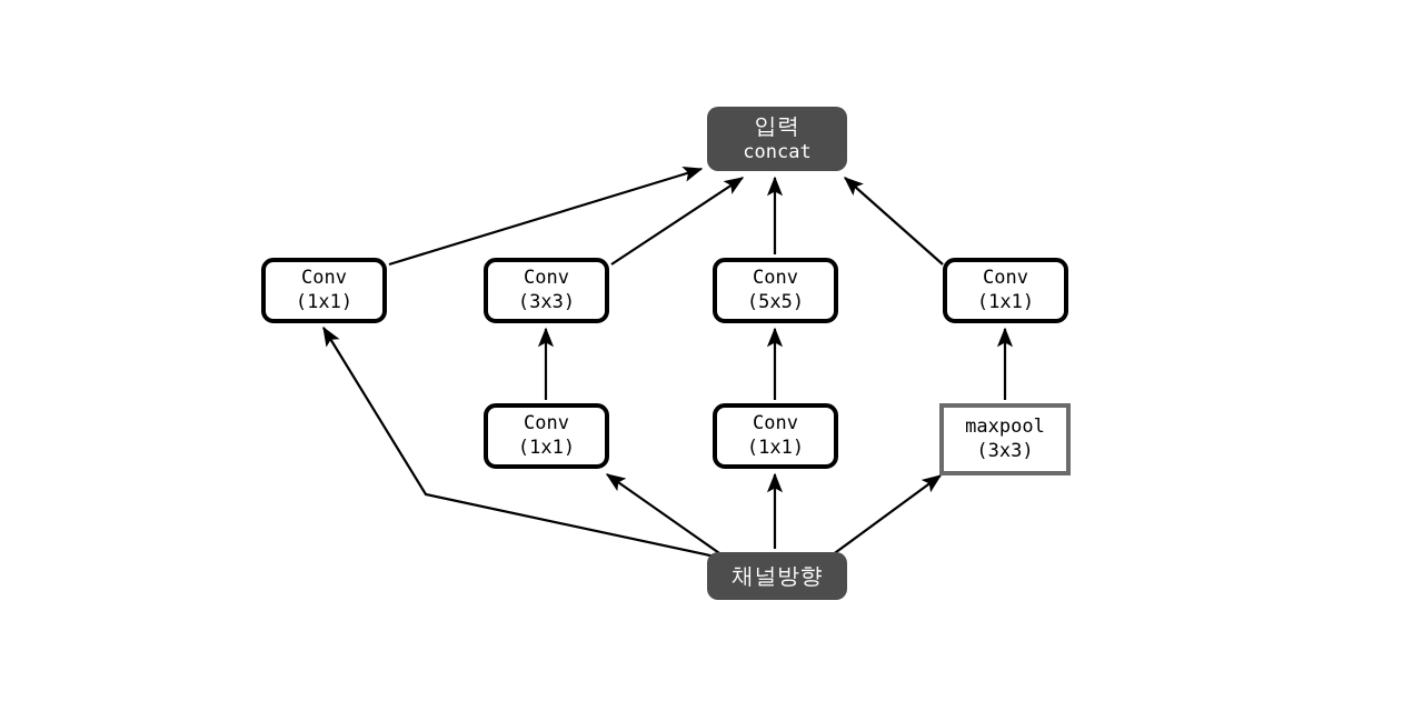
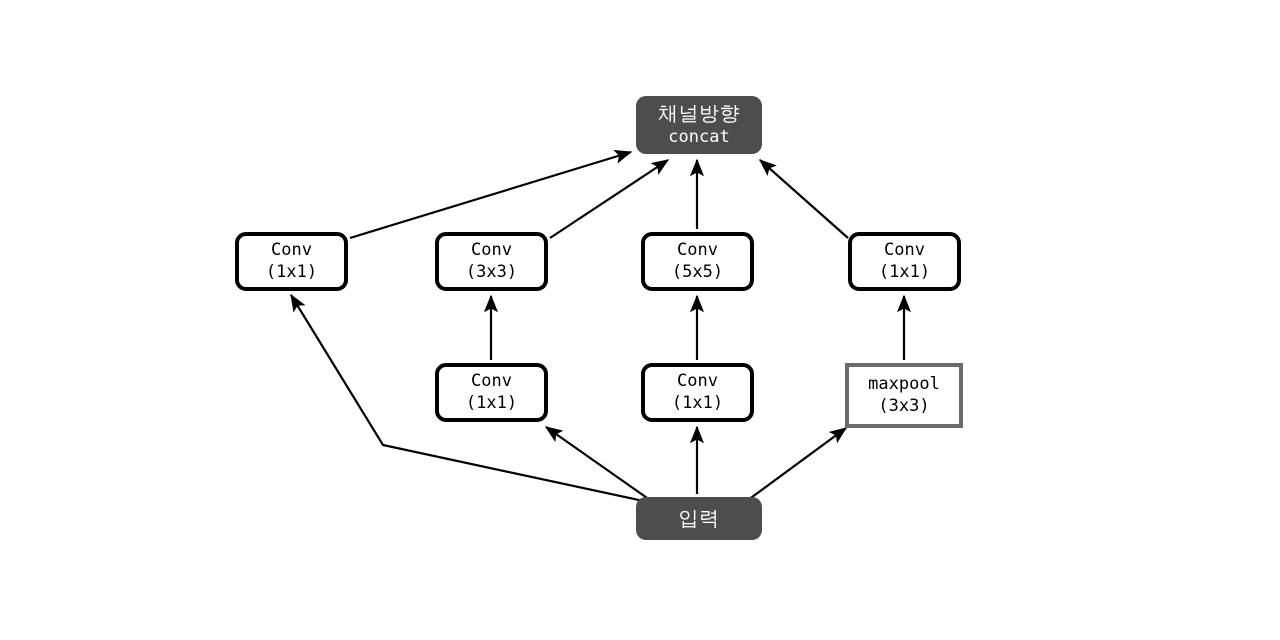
- 입력
+ 채널방향
  concat
  Conv
  (1x1)
  Conv
  (3x3)
  Conv
  (5x5)
  Conv
  (1x1)
  Conv
  (1x1)
  Conv
  (1x1)
  maxpool
  (3x3)
- 채널방향
+ 입력
